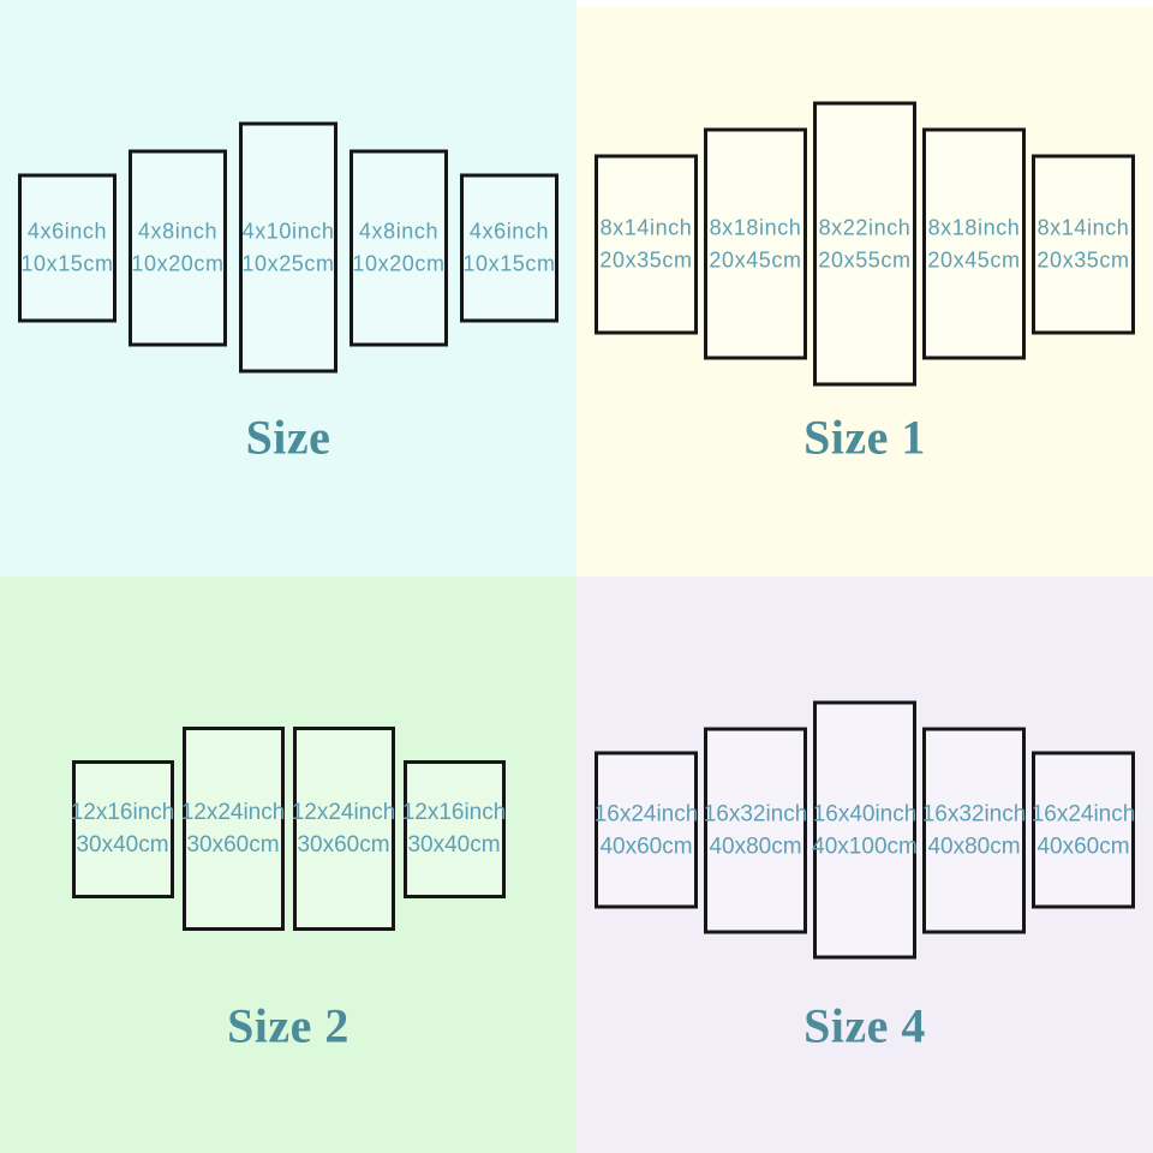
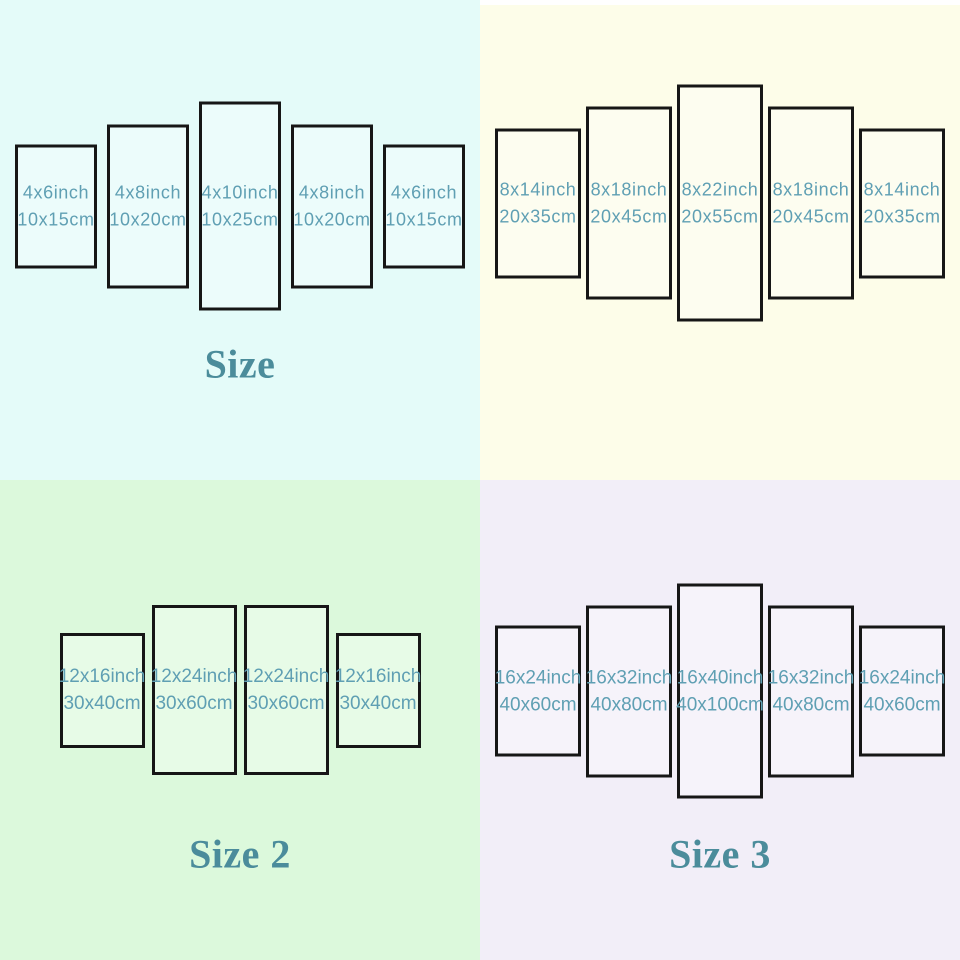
  4x6inch
  10x15cm
  4x8inch
  10x20cm
  4x10inch
  10x25cm
  4x8inch
  10x20cm
  4x6inch
  10x15cm
  Size
  8x14inch
  20x35cm
  8x18inch
  20x45cm
  8x22inch
  20x55cm
  8x18inch
  20x45cm
  8x14inch
  20x35cm
- Size 1
  12x16inch
  30x40cm
  12x24inch
  30x60cm
  12x24inch
  30x60cm
  12x16inch
  30x40cm
  Size 2
  16x24inch
  40x60cm
  16x32inch
  40x80cm
  16x40inch
  40x100cm
  16x32inch
  40x80cm
  16x24inch
  40x60cm
- Size 4
+ Size 3
